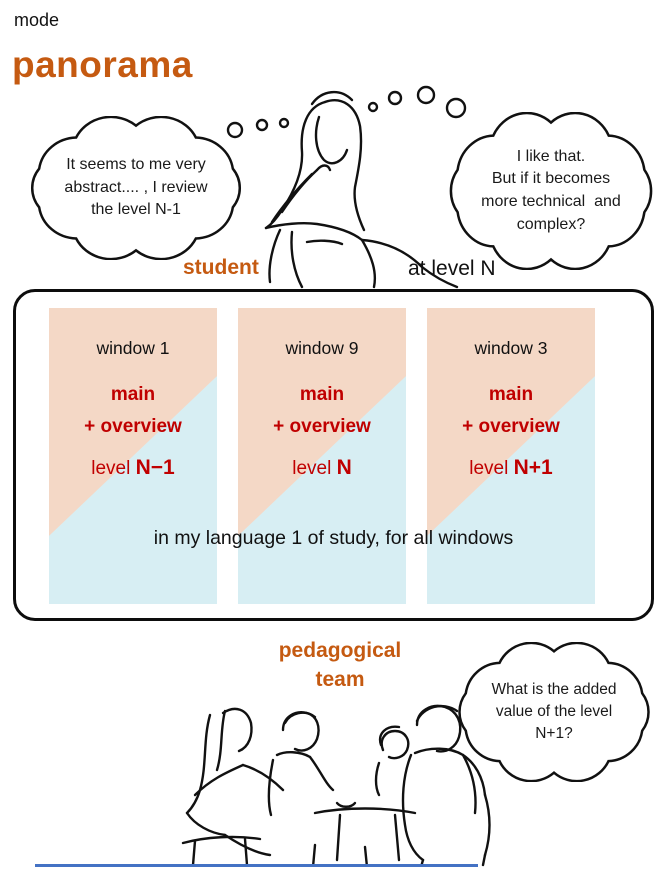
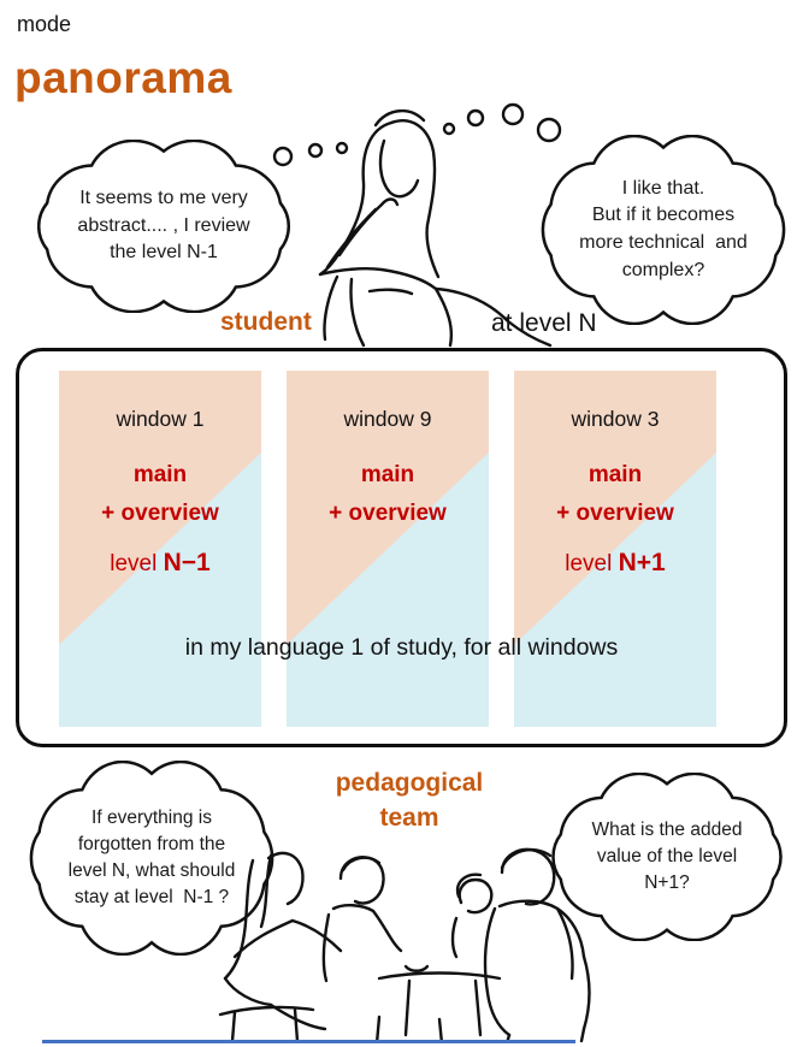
  mode
  panorama
  It seems to me very
  abstract.... , I review
  the level N-1
  I like that.
  But if it becomes
  more technical and
  complex?
  student
  at level N
  window 1
  main
  + overview
  level N−1
  window 9
  main
  + overview
- level N
  window 3
  main
  + overview
  level N+1
  in my language 1 of study, for all windows
  pedagogical
  team
+ If everything is
+ forgotten from the
+ level N, what should
+ stay at level N-1 ?
  What is the added
  value of the level
  N+1?
